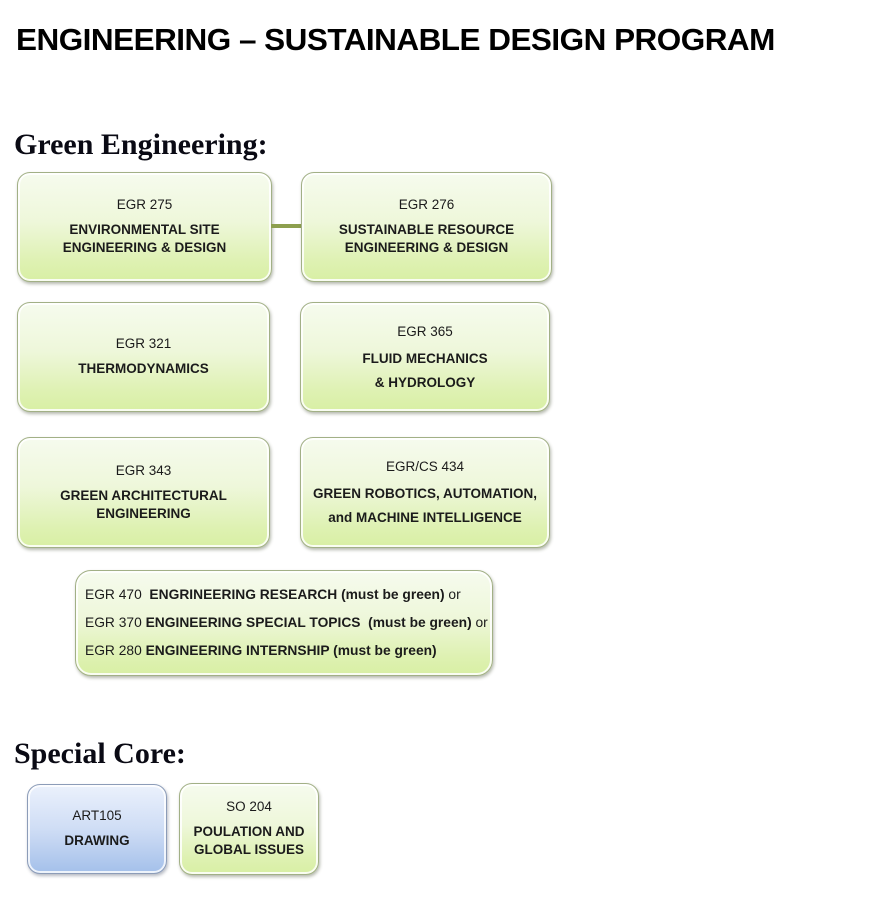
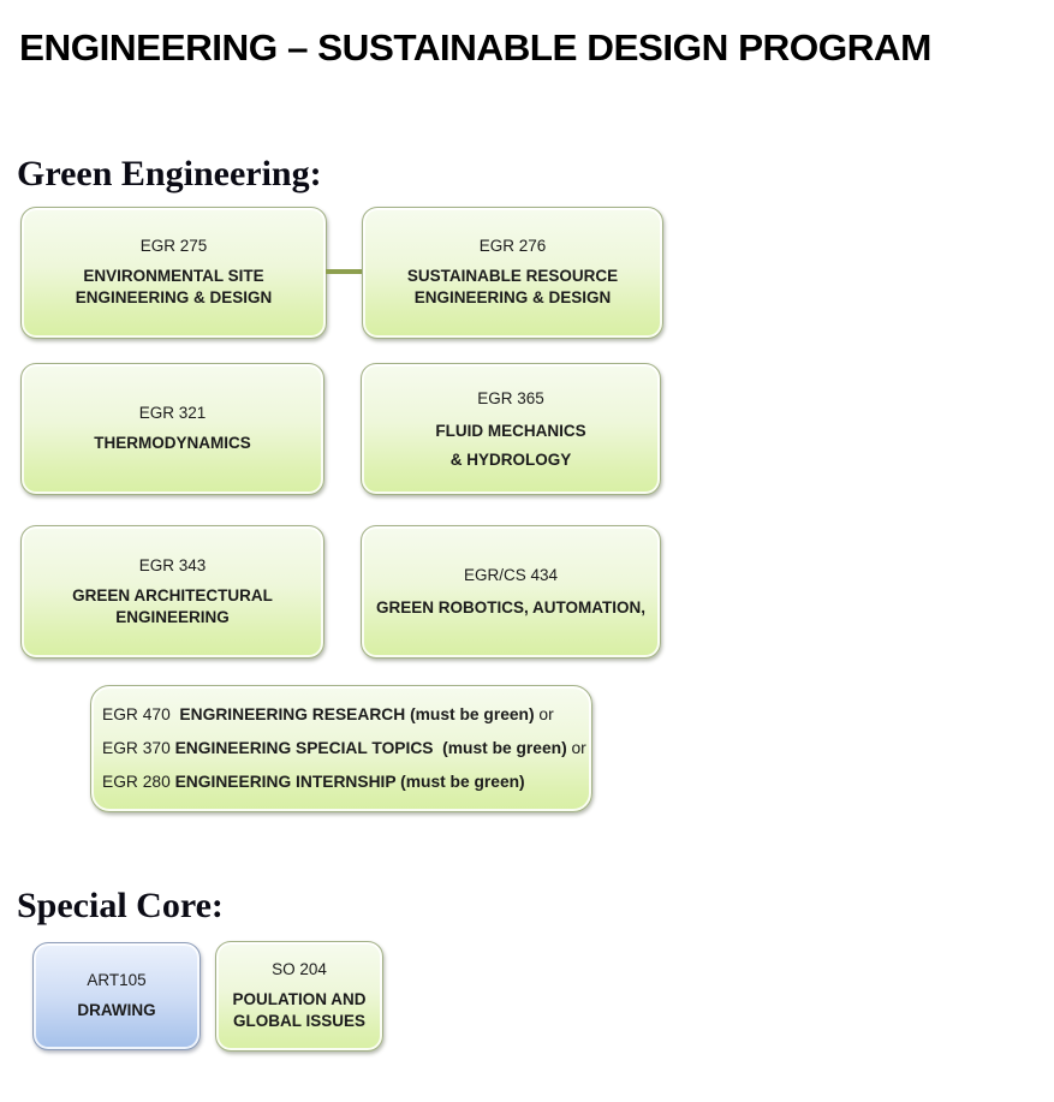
  ENGINEERING – SUSTAINABLE DESIGN PROGRAM
  Green Engineering:
  EGR 275
  ENVIRONMENTAL SITE
  ENGINEERING & DESIGN
  EGR 276
  SUSTAINABLE RESOURCE
  ENGINEERING & DESIGN
  EGR 321
  THERMODYNAMICS
  EGR 365
  FLUID MECHANICS
  & HYDROLOGY
  EGR 343
  GREEN ARCHITECTURAL
  ENGINEERING
  EGR/CS 434
  GREEN ROBOTICS, AUTOMATION,
- and MACHINE INTELLIGENCE
  EGR 470 ENGRINEERING RESEARCH (must be green) or
  EGR 370 ENGINEERING SPECIAL TOPICS (must be green) or
  EGR 280 ENGINEERING INTERNSHIP (must be green)
  Special Core:
  ART105
  DRAWING
  SO 204
  POULATION AND
  GLOBAL ISSUES
